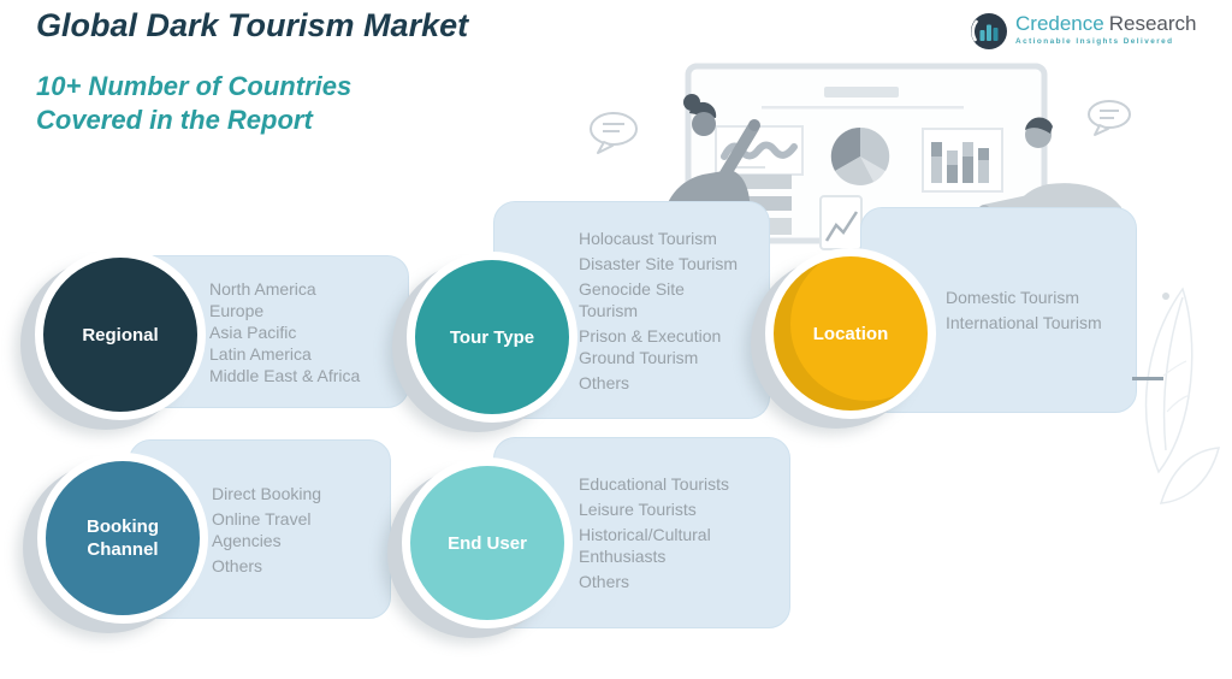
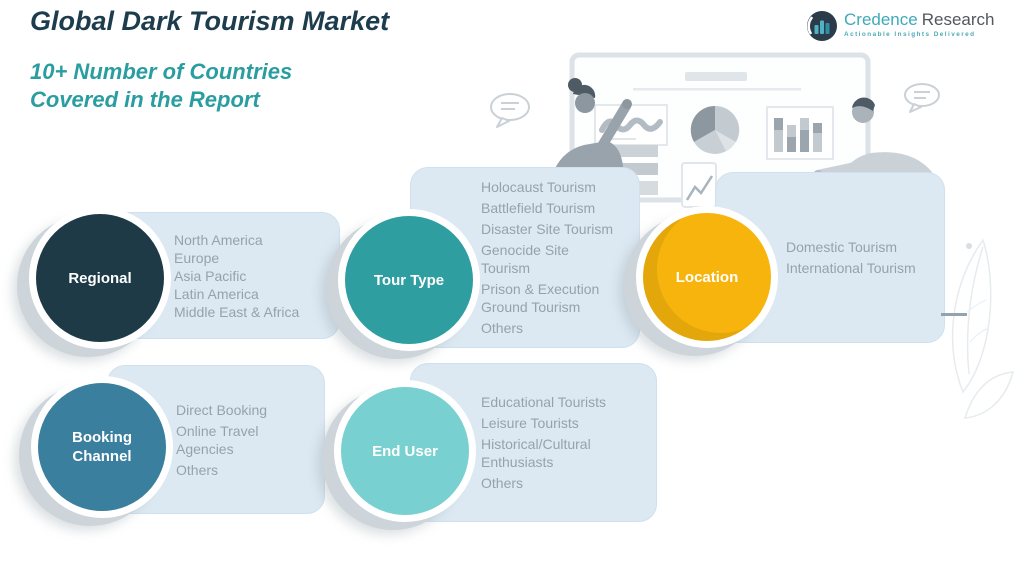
  Global Dark Tourism Market
  10+ Number of Countries
  Covered in the Report
  Credence Research
  North America
  Europe
  Asia Pacific
  Latin America
  Middle East & Africa
  Regional
  Holocaust Tourism
+ Battlefield Tourism
  Disaster Site Tourism
  Genocide Site
  Tourism
  Prison & Execution
  Ground Tourism
  Others
  Tour Type
  Domestic Tourism
  International Tourism
  Location
  Direct Booking
  Online Travel
  Agencies
  Others
  Booking Channel
  Educational Tourists
  Leisure Tourists
  Historical/Cultural
  Enthusiasts
  Others
  End User
